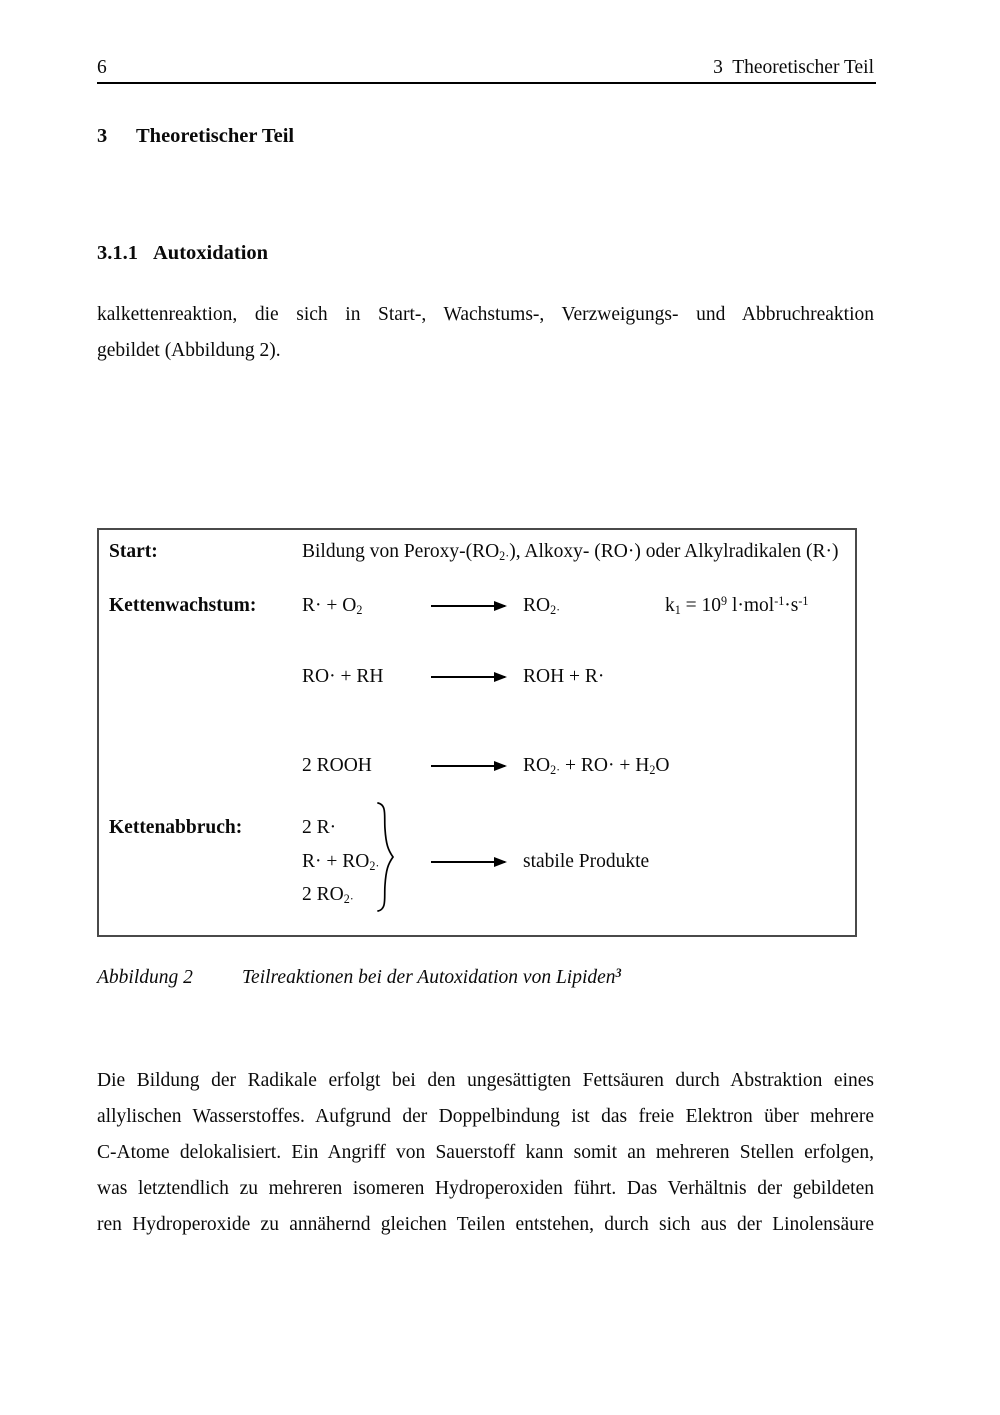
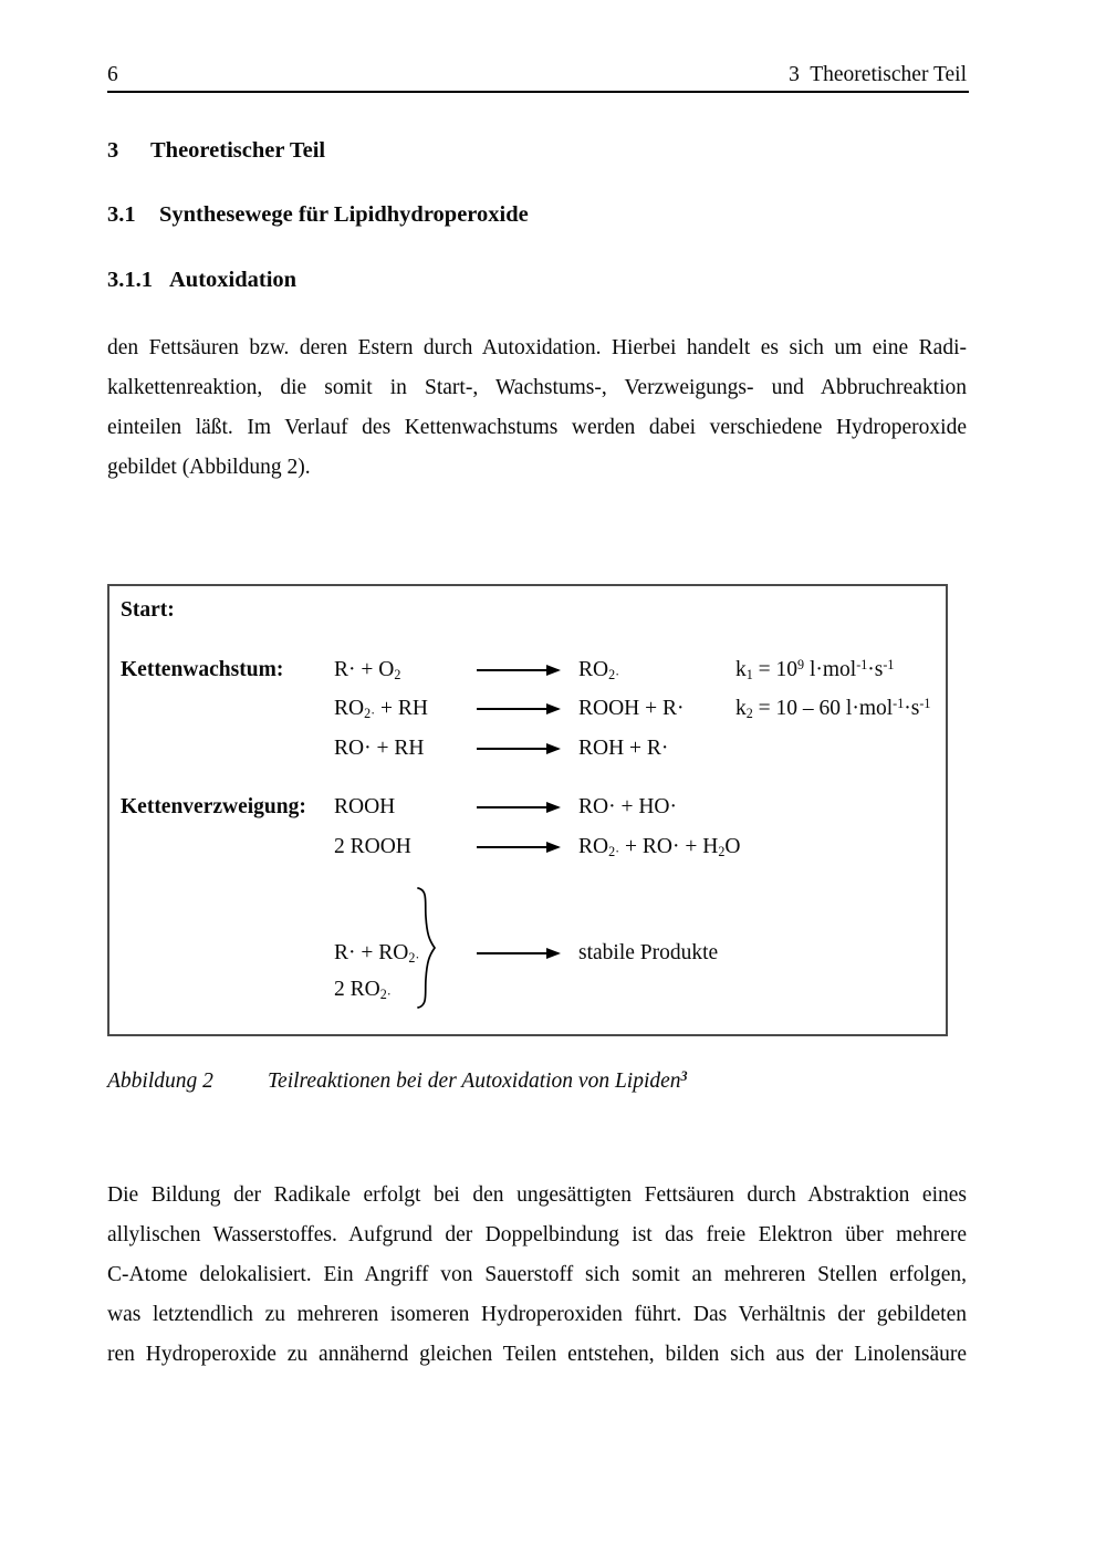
  6
  3 Theoretischer Teil
  3 Theoretischer Teil
+ 3.1 Synthesewege für Lipidhydroperoxide
  3.1.1 Autoxidation
+ den Fettsäuren bzw. deren Estern durch Autoxidation. Hierbei handelt es sich um eine Radi-
- kalkettenreaktion, die sich in Start-, Wachstums-, Verzweigungs- und Abbruchreaktion
+ kalkettenreaktion, die somit in Start-, Wachstums-, Verzweigungs- und Abbruchreaktion
+ einteilen läßt. Im Verlauf des Kettenwachstums werden dabei verschiedene Hydroperoxide
  gebildet (Abbildung 2).
  Start:
- Bildung von Peroxy-(RO2·), Alkoxy- (RO·) oder Alkylradikalen (R·)
  Kettenwachstum:
  R· + O2
  RO2·
  k1 = 109 l·mol-1·s-1
+ RO2· + RH
+ ROOH + R·
+ k2 = 10 – 60 l·mol-1·s-1
  RO· + RH
  ROH + R·
+ Kettenverzweigung:
+ ROOH
+ RO· + HO·
  2 ROOH
  RO2· + RO· + H2O
- Kettenabbruch:
- 2 R·
  R· + RO2·
  stabile Produkte
  2 RO2·
  Abbildung 2
  Teilreaktionen bei der Autoxidation von Lipiden3
  Die Bildung der Radikale erfolgt bei den ungesättigten Fettsäuren durch Abstraktion eines
  allylischen Wasserstoffes. Aufgrund der Doppelbindung ist das freie Elektron über mehrere
- C-Atome delokalisiert. Ein Angriff von Sauerstoff kann somit an mehreren Stellen erfolgen,
+ C-Atome delokalisiert. Ein Angriff von Sauerstoff sich somit an mehreren Stellen erfolgen,
  was letztendlich zu mehreren isomeren Hydroperoxiden führt. Das Verhältnis der gebildeten
- ren Hydroperoxide zu annähernd gleichen Teilen entstehen, durch sich aus der Linolensäure
+ ren Hydroperoxide zu annähernd gleichen Teilen entstehen, bilden sich aus der Linolensäure
